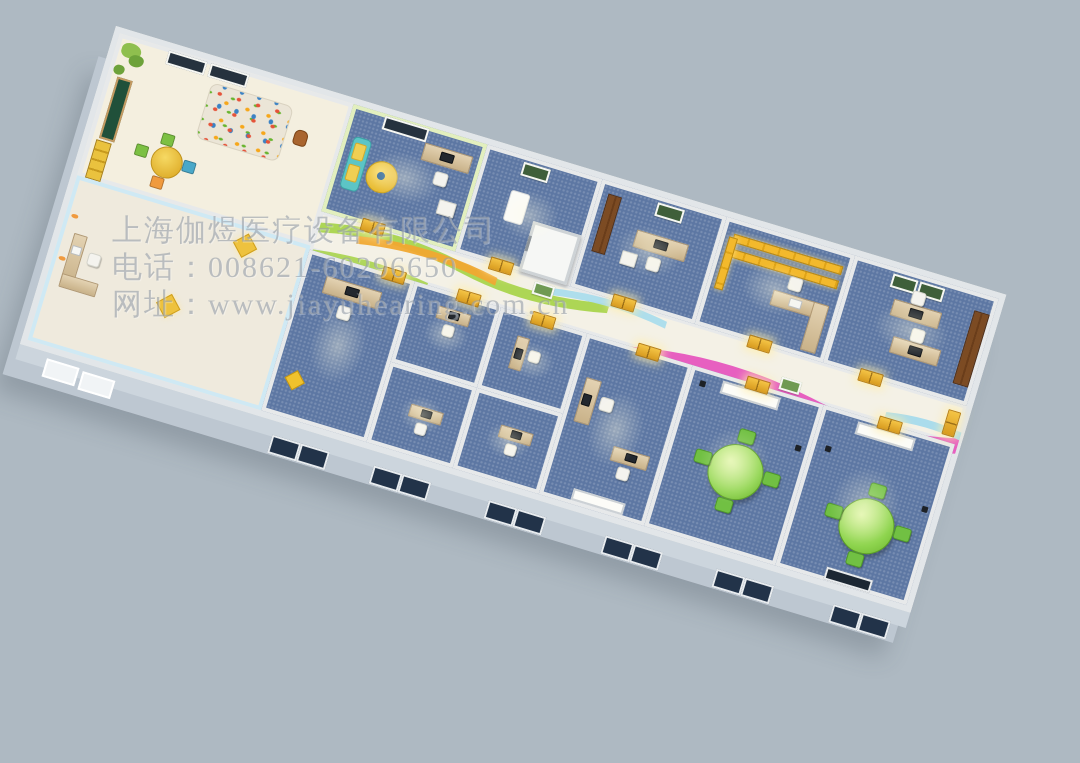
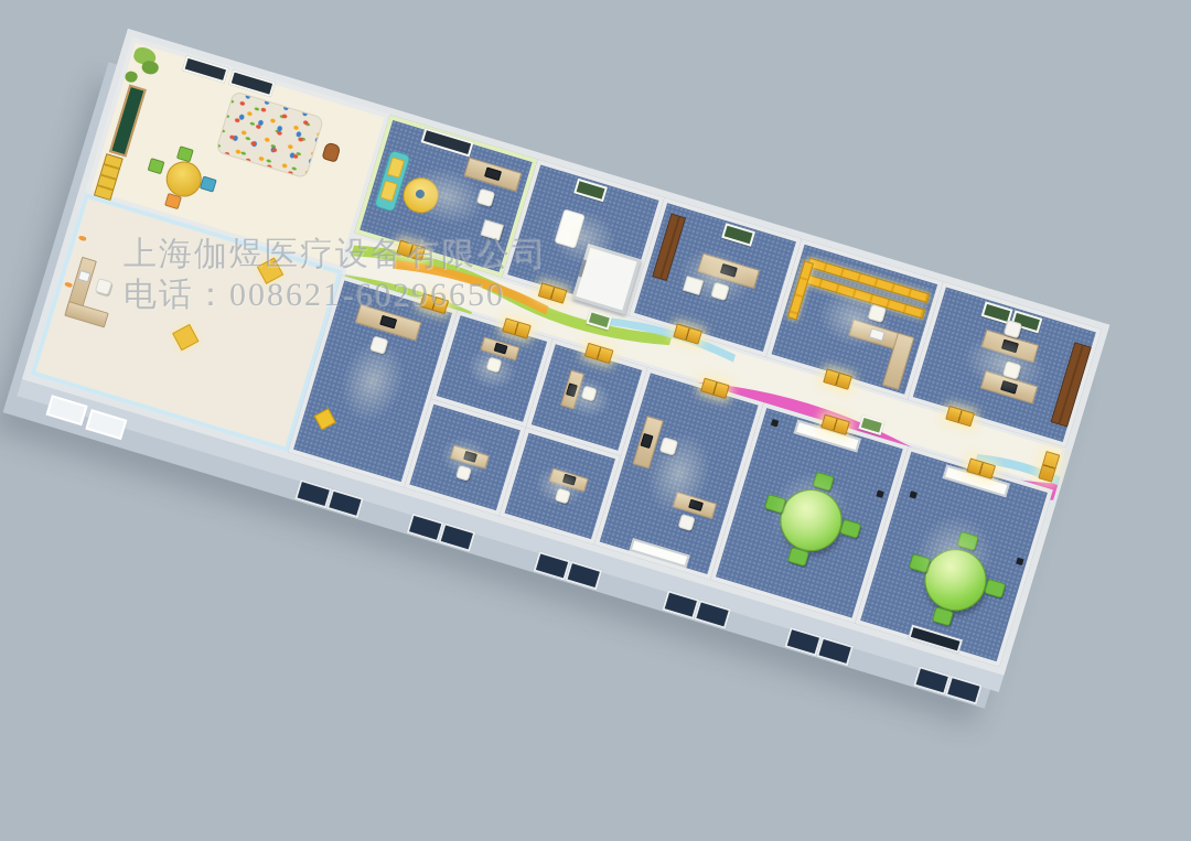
  上海伽煜医疗设备有限公司
  电话：008621-60296650
- 网址：www.jiayuhearing.com.cn
